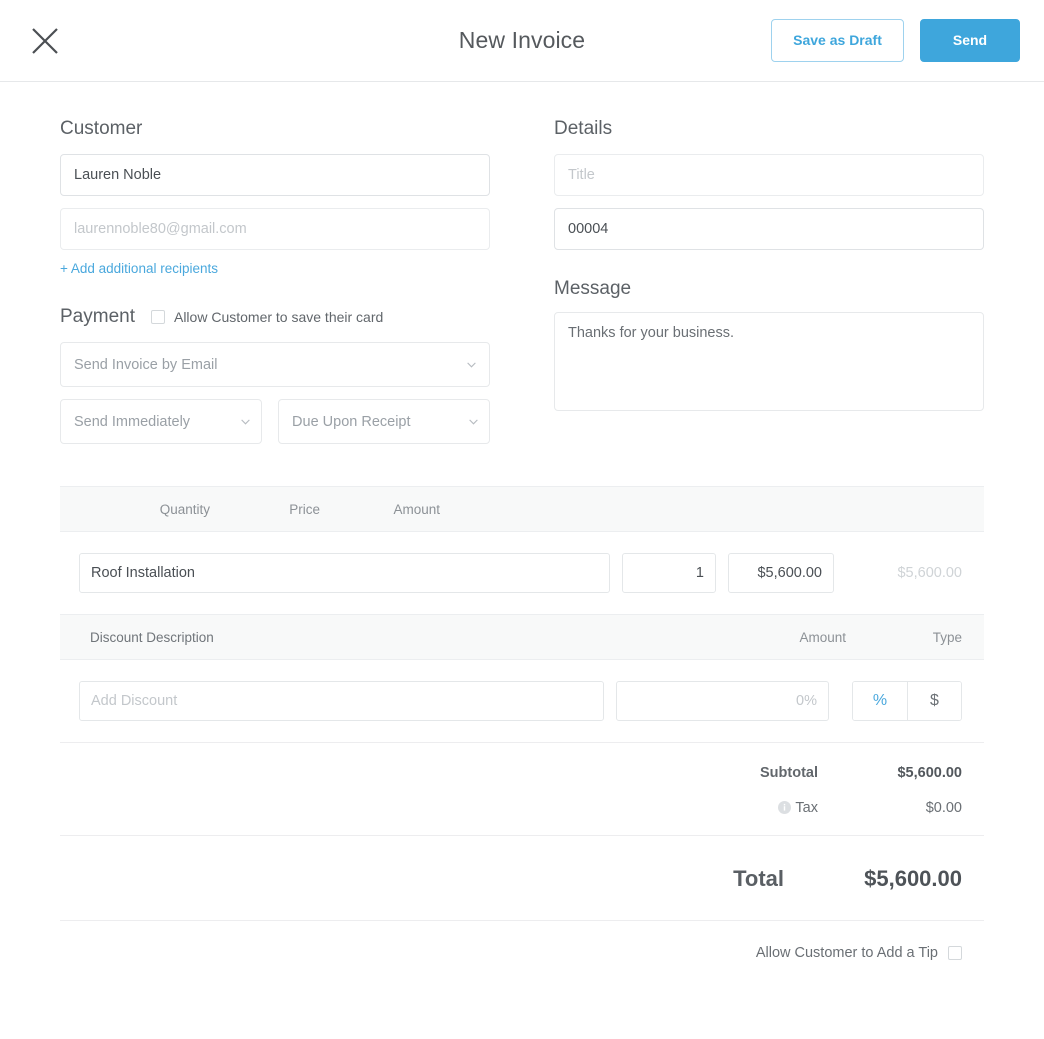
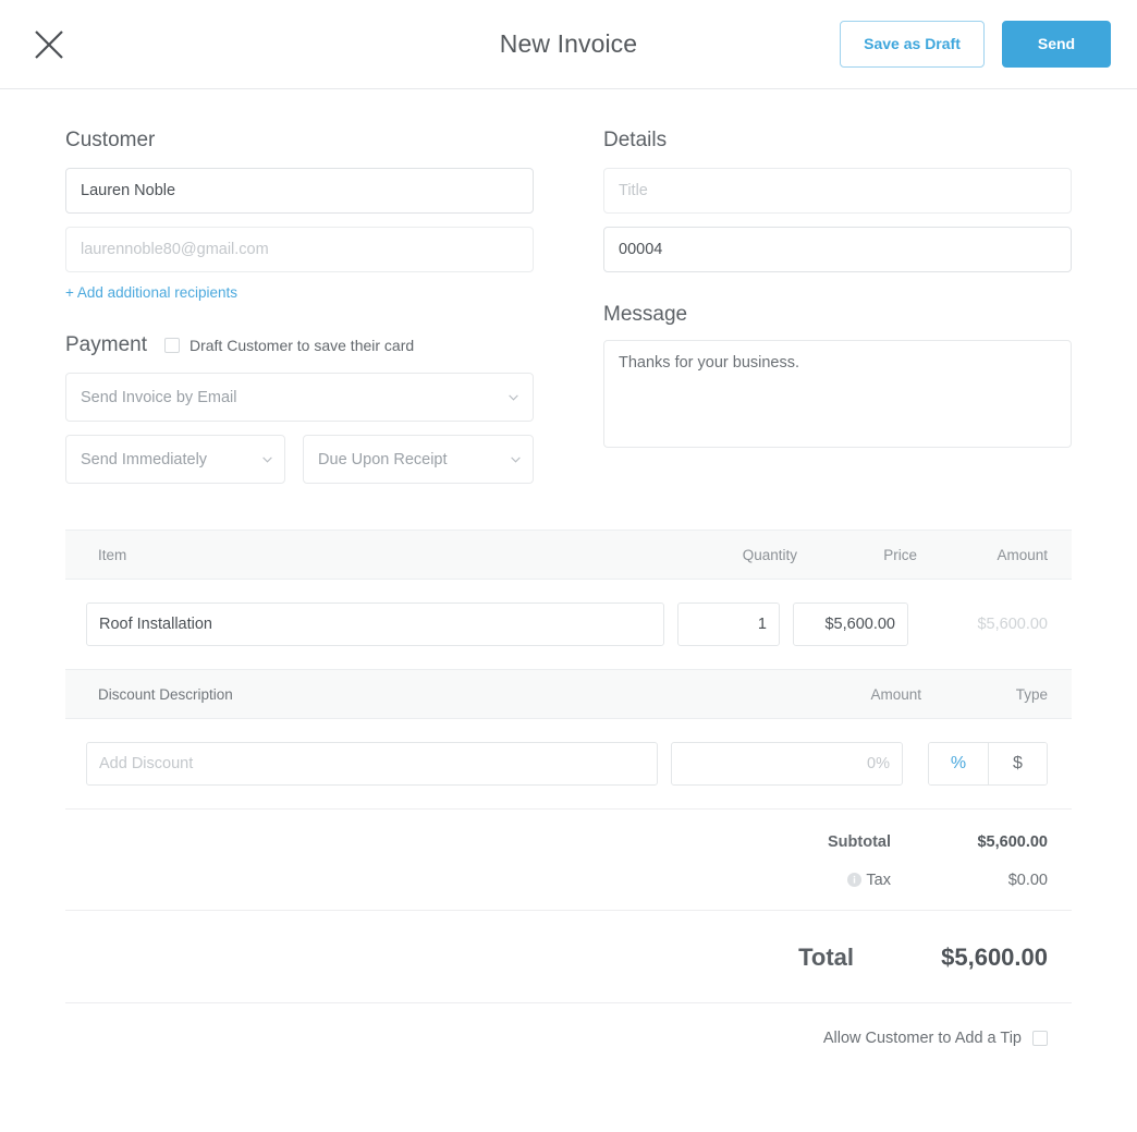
  New Invoice
  Save as Draft
  Send
  Customer
  Lauren Noble
  laurennoble80@gmail.com
  + Add additional recipients
  Payment
- Allow Customer to save their card
+ Draft Customer to save their card
  Send Invoice by Email
  Send Immediately
  Due Upon Receipt
  Details
  Title
  00004
  Message
  Thanks for your business.
+ Item
  Quantity
  Price
  Amount
  Roof Installation
  1
  $5,600.00
  $5,600.00
  Discount Description
  Amount
  Type
  Add Discount
  0%
  %
  $
  Subtotal
  $5,600.00
  Tax
  $0.00
  Total
  $5,600.00
  Allow Customer to Add a Tip
